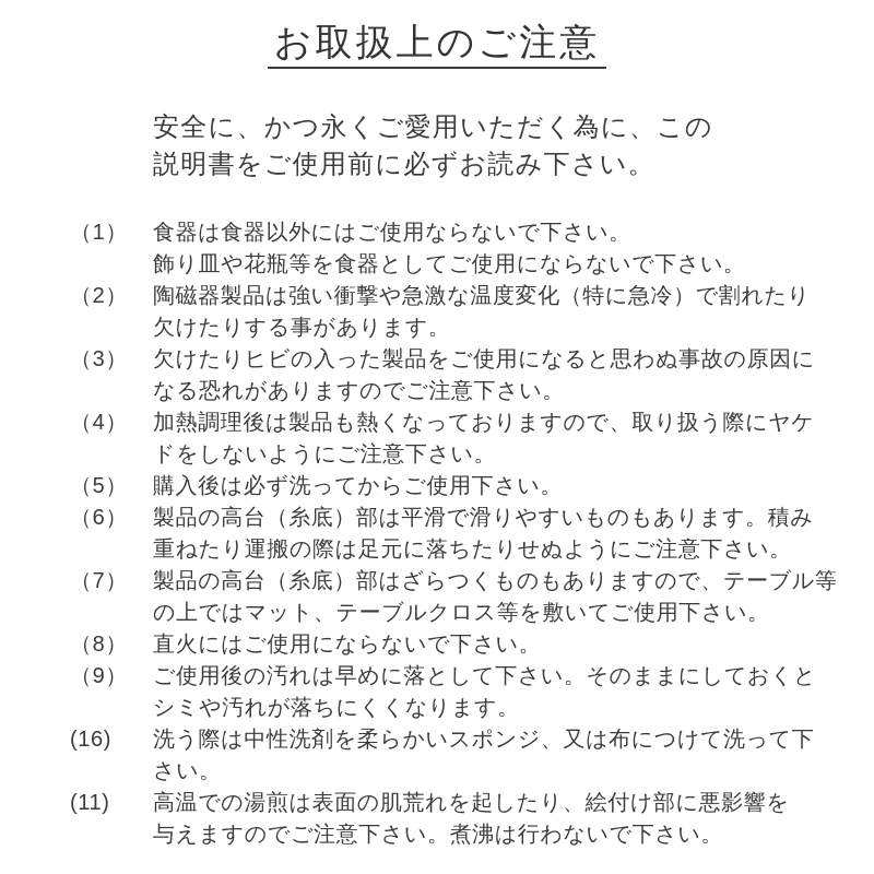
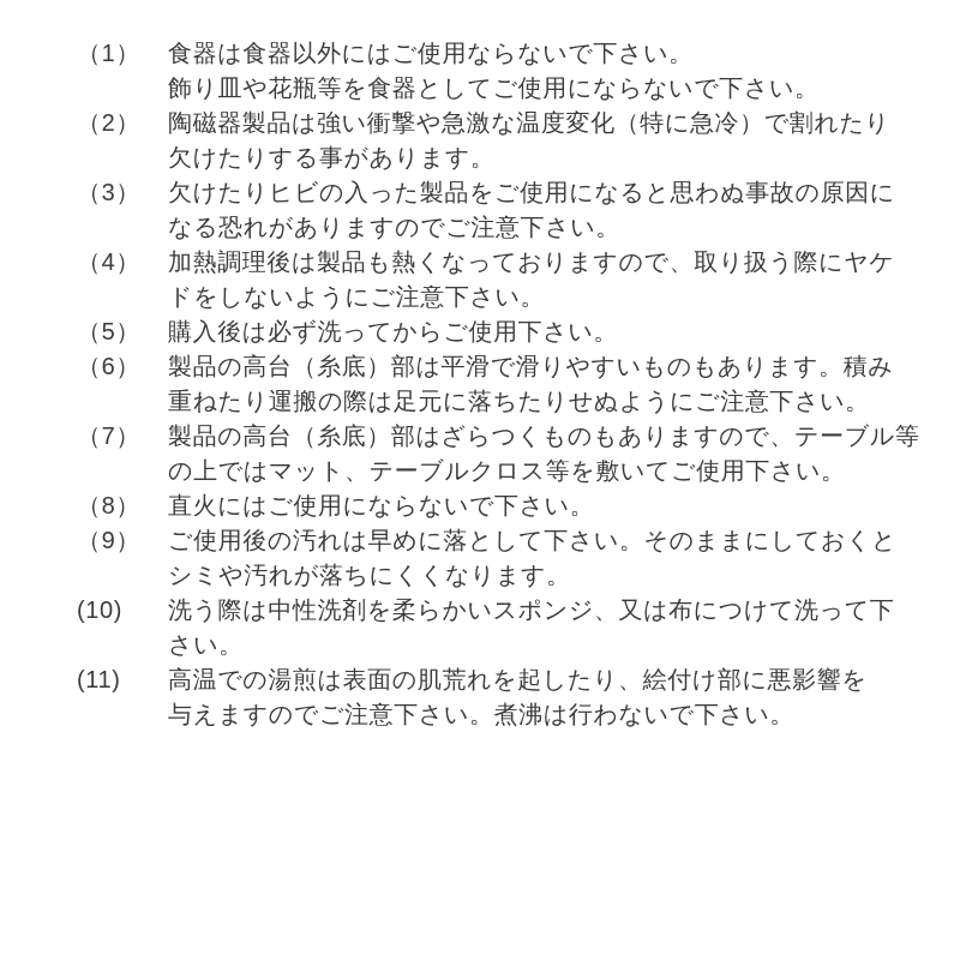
- お取扱上のご注意
- 安全に、かつ永くご愛用いただく為に、この
- 説明書をご使用前に必ずお読み下さい。
  （1）
  食器は食器以外にはご使用ならないで下さい。
  飾り皿や花瓶等を食器としてご使用にならないで下さい。
  （2）
  陶磁器製品は強い衝撃や急激な温度変化（特に急冷）で割れたり
  欠けたりする事があります。
  （3）
  欠けたりヒビの入った製品をご使用になると思わぬ事故の原因に
  なる恐れがありますのでご注意下さい。
  （4）
  加熱調理後は製品も熱くなっておりますので、取り扱う際にヤケ
  ドをしないようにご注意下さい。
  （5）
  購入後は必ず洗ってからご使用下さい。
  （6）
  製品の高台（糸底）部は平滑で滑りやすいものもあります。積み
  重ねたり運搬の際は足元に落ちたりせぬようにご注意下さい。
  （7）
  製品の高台（糸底）部はざらつくものもありますので、テーブル等
  の上ではマット、テーブルクロス等を敷いてご使用下さい。
  （8）
  直火にはご使用にならないで下さい。
  （9）
  ご使用後の汚れは早めに落として下さい。そのままにしておくと
  シミや汚れが落ちにくくなります。
- (16)
+ (10)
  洗う際は中性洗剤を柔らかいスポンジ、又は布につけて洗って下
  さい。
  (11)
  高温での湯煎は表面の肌荒れを起したり、絵付け部に悪影響を
  与えますのでご注意下さい。煮沸は行わないで下さい。
